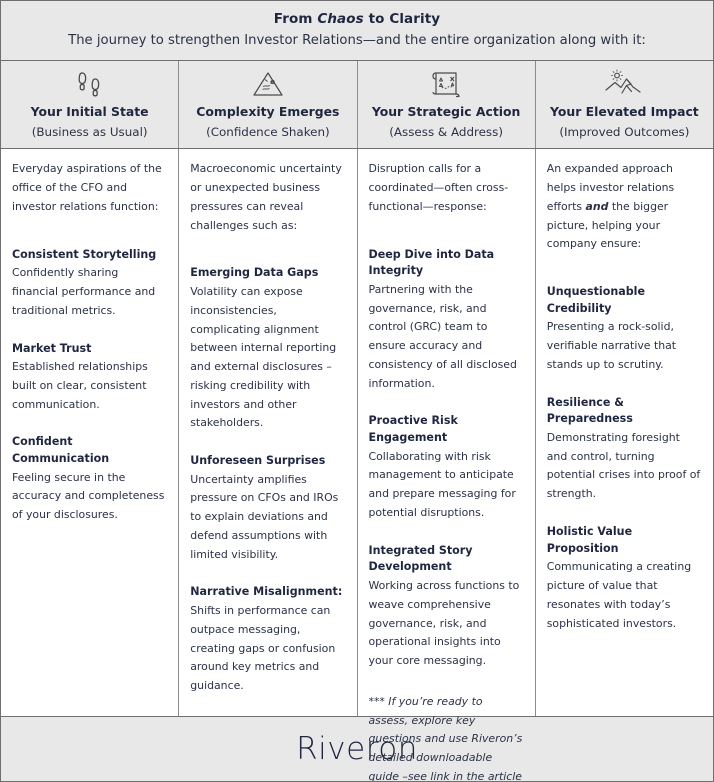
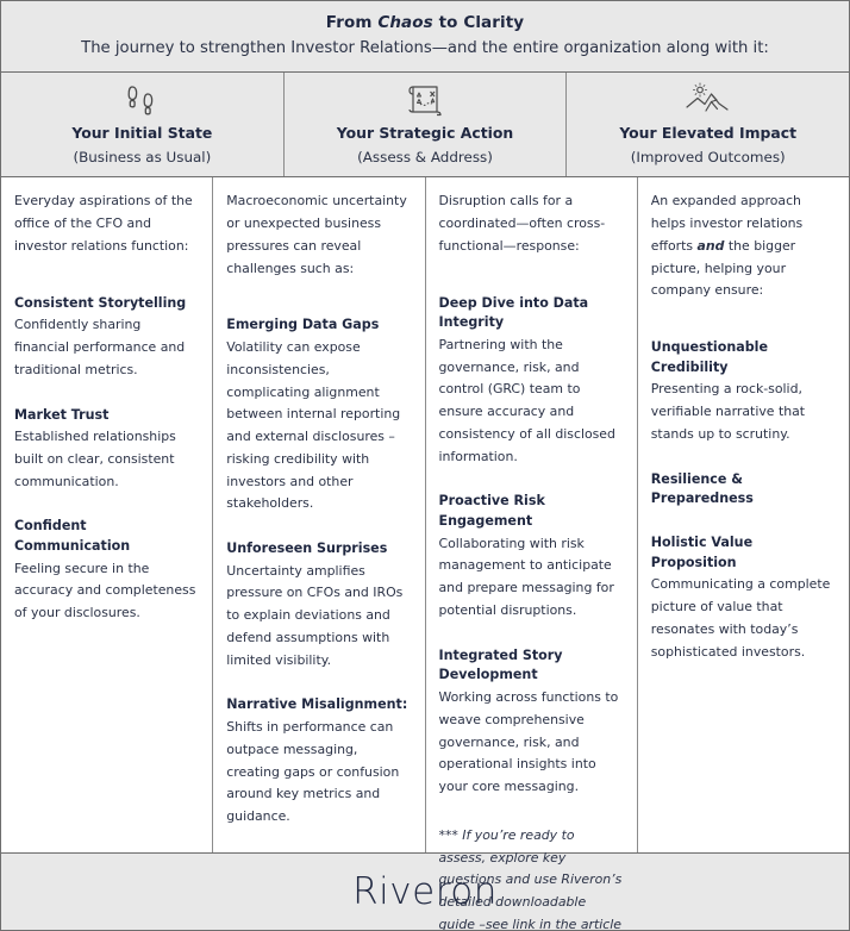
  From Chaos to Clarity
  The journey to strengthen Investor Relations—and the entire organization along with it:
  Your Initial State
  (Business as Usual)
- Complexity Emerges
- (Confidence Shaken)
  Your Strategic Action
  (Assess & Address)
  Your Elevated Impact
  (Improved Outcomes)
  Everyday aspirations of the office of the CFO and investor relations function:
  Consistent Storytelling
  Confidently sharing financial performance and traditional metrics.
  Market Trust
  Established relationships built on clear, consistent communication.
  Confident Communication
  Feeling secure in the accuracy and completeness of your disclosures.
  Macroeconomic uncertainty or unexpected business pressures can reveal challenges such as:
  Emerging Data Gaps
  Volatility can expose inconsistencies, complicating alignment between internal reporting and external disclosures – risking credibility with investors and other stakeholders.
  Unforeseen Surprises
  Uncertainty amplifies pressure on CFOs and IROs to explain deviations and defend assumptions with limited visibility.
  Narrative Misalignment:
  Shifts in performance can outpace messaging, creating gaps or confusion around key metrics and guidance.
  Disruption calls for a coordinated—often cross-functional—response:
  Deep Dive into Data Integrity
  Partnering with the governance, risk, and control (GRC) team to ensure accuracy and consistency of all disclosed information.
  Proactive Risk Engagement
  Collaborating with risk management to anticipate and prepare messaging for potential disruptions.
  Integrated Story Development
  Working across functions to weave comprehensive governance, risk, and operational insights into your core messaging.
  *** If you’re ready to assess, explore key questions and use Riveron’s detailed downloadable guide –see link in the article
  An expanded approach helps investor relations efforts and the bigger picture, helping your company ensure:
  Unquestionable Credibility
  Presenting a rock-solid, verifiable narrative that stands up to scrutiny.
  Resilience & Preparedness
- Demonstrating foresight and control, turning potential crises into proof of strength.
  Holistic Value Proposition
- Communicating a creating picture of value that resonates with today’s sophisticated investors.
+ Communicating a complete picture of value that resonates with today’s sophisticated investors.
  Riveron
